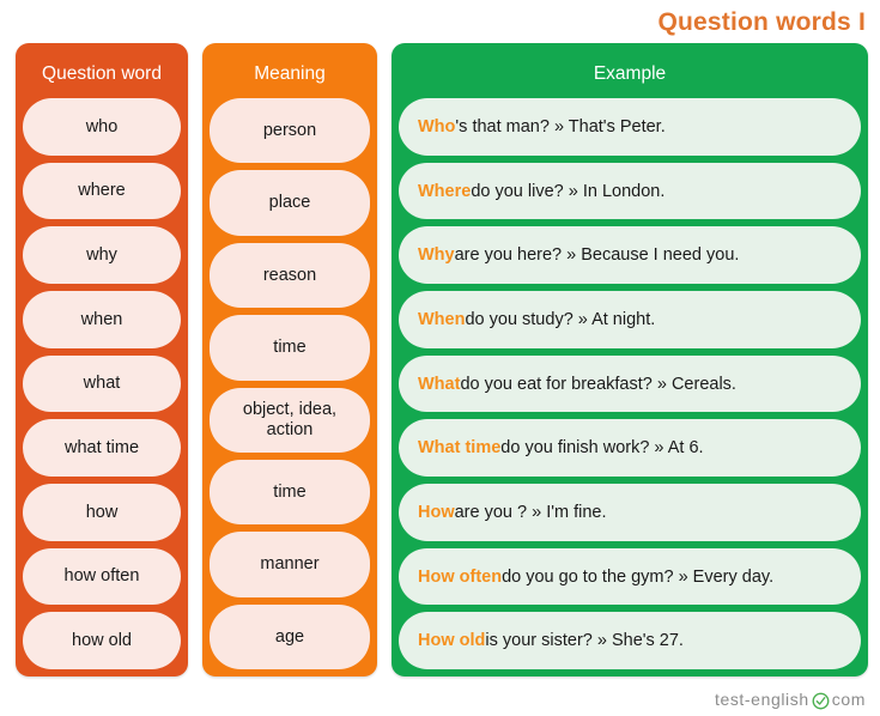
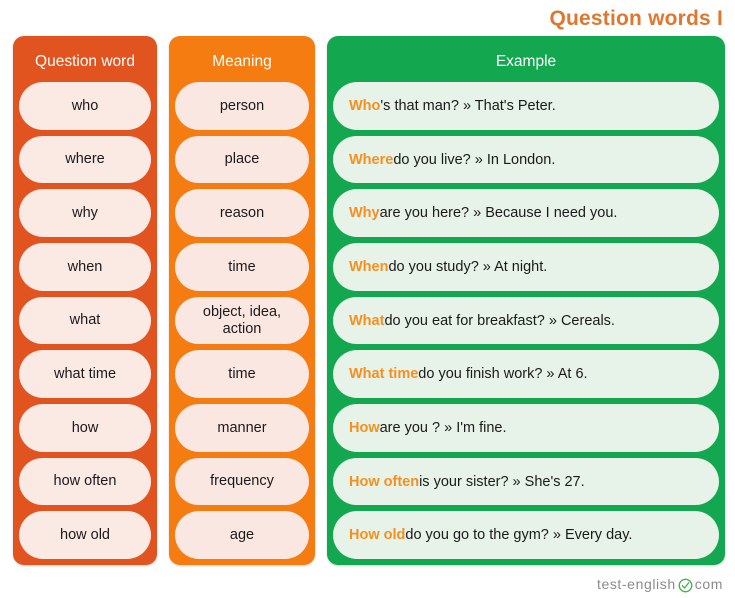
  Question words I
  Question word
  who
  where
  why
  when
  what
  what time
  how
  how often
  how old
  Meaning
  person
  place
  reason
  time
  object, idea, action
  time
  manner
+ frequency
  age
  Example
  Who
  's that man? » That's Peter.
  Where
  do you live? » In London.
  Why
  are you here? » Because I need you.
  When
  do you study? » At night.
  What
  do you eat for breakfast? » Cereals.
  What time
  do you finish work? » At 6.
  How
  are you ? » I'm fine.
  How often
- do you go to the gym? » Every day.
+ is your sister? » She's 27.
  How old
- is your sister? » She's 27.
+ do you go to the gym? » Every day.
  test-english
  com
